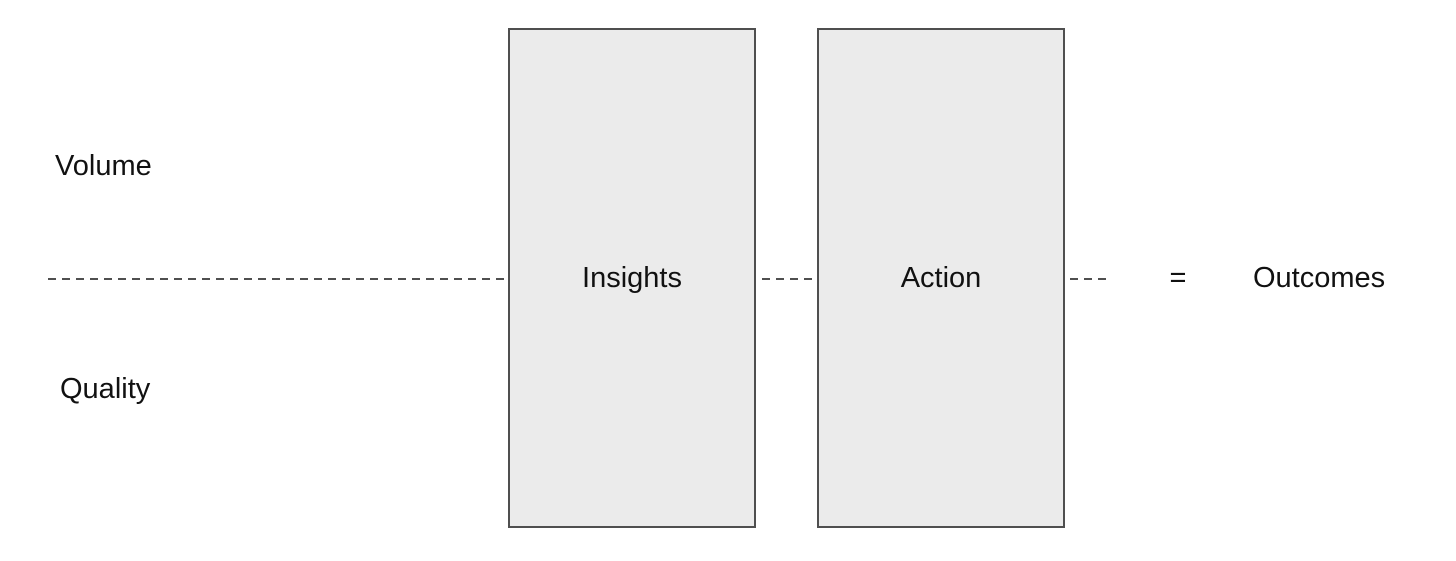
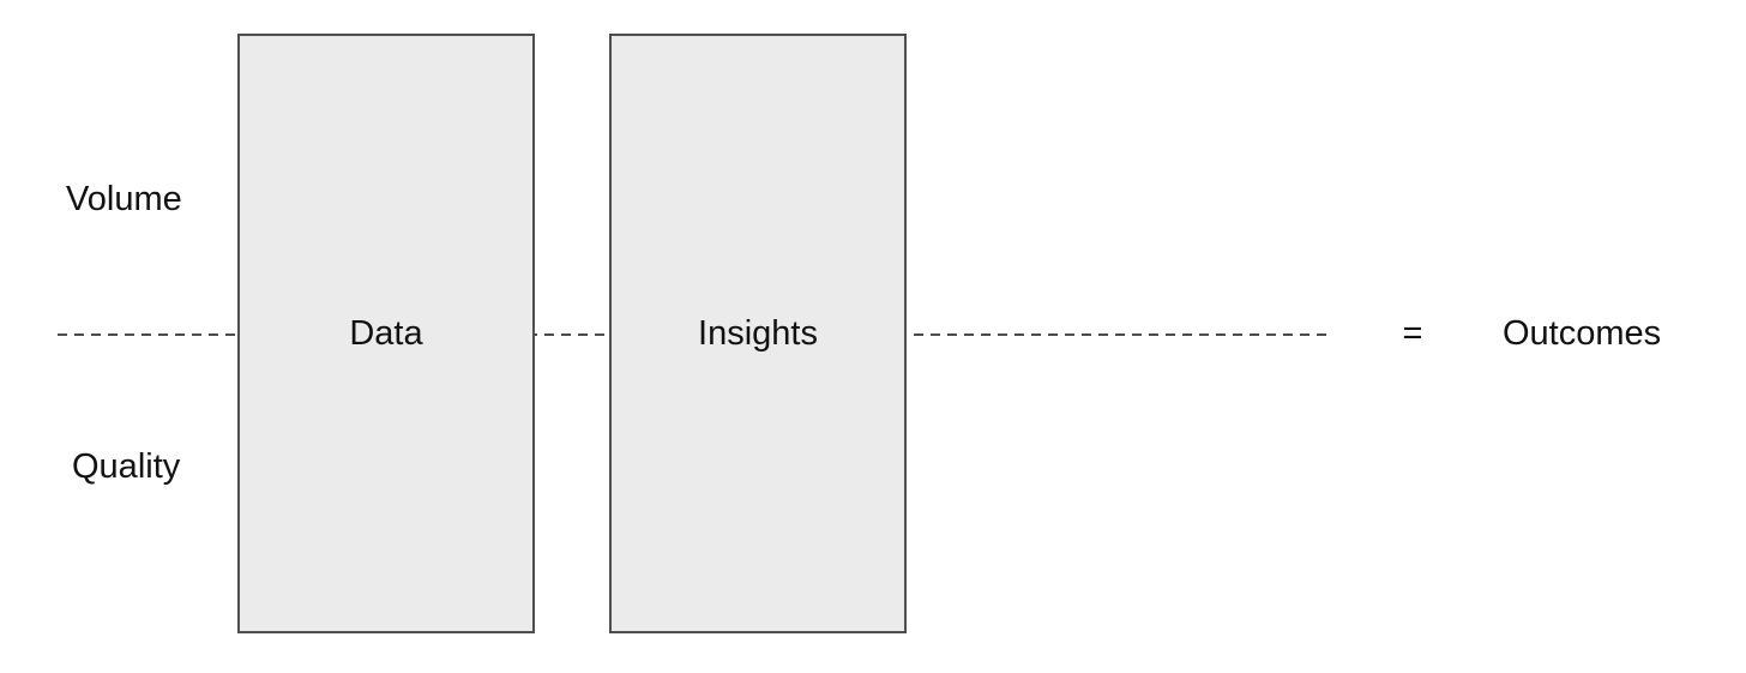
  Volume
  Quality
+ Data
  Insights
- Action
  =
  Outcomes
